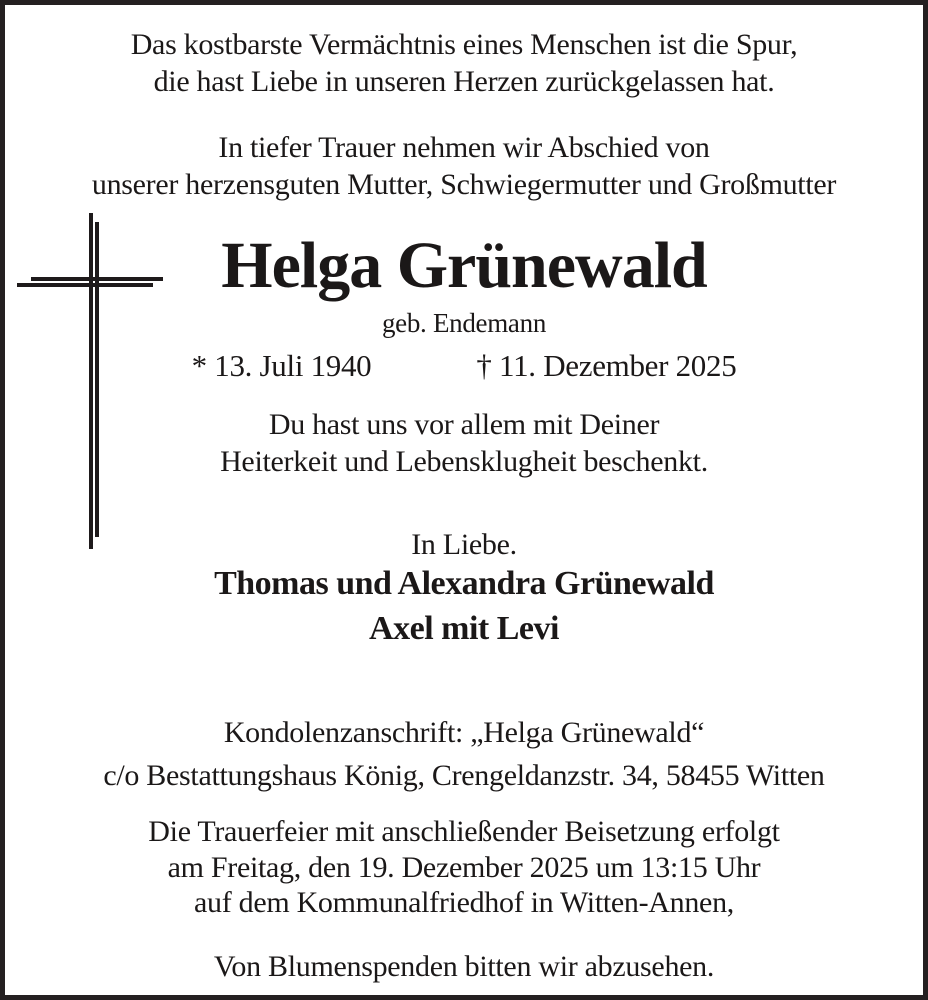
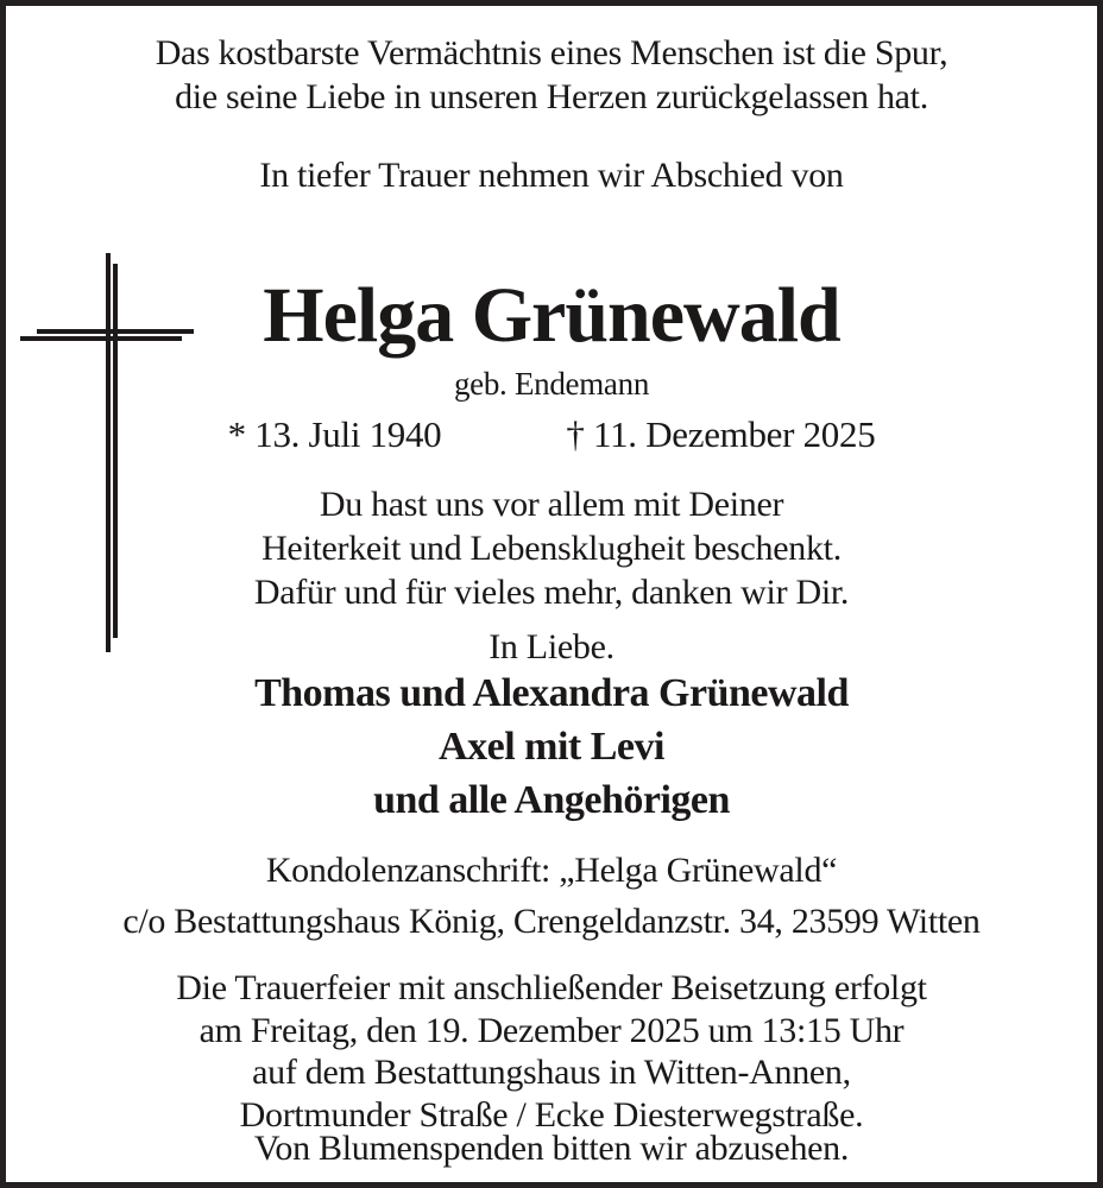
  Das kostbarste Vermächtnis eines Menschen ist die Spur,
- die hast Liebe in unseren Herzen zurückgelassen hat.
+ die seine Liebe in unseren Herzen zurückgelassen hat.
  In tiefer Trauer nehmen wir Abschied von
- unserer herzensguten Mutter, Schwiegermutter und Großmutter
  Helga Grünewald
  geb. Endemann
  * 13. Juli 1940
  † 11. Dezember 2025
  Du hast uns vor allem mit Deiner
  Heiterkeit und Lebensklugheit beschenkt.
+ Dafür und für vieles mehr, danken wir Dir.
  In Liebe.
  Thomas und Alexandra Grünewald
  Axel mit Levi
+ und alle Angehörigen
  Kondolenzanschrift: „Helga Grünewald“
- c/o Bestattungshaus König, Crengeldanzstr. 34, 58455 Witten
+ c/o Bestattungshaus König, Crengeldanzstr. 34, 23599 Witten
  Die Trauerfeier mit anschließender Beisetzung erfolgt
  am Freitag, den 19. Dezember 2025 um 13:15 Uhr
- auf dem Kommunalfriedhof in Witten-Annen,
+ auf dem Bestattungshaus in Witten-Annen,
+ Dortmunder Straße / Ecke Diesterwegstraße.
  Von Blumenspenden bitten wir abzusehen.
